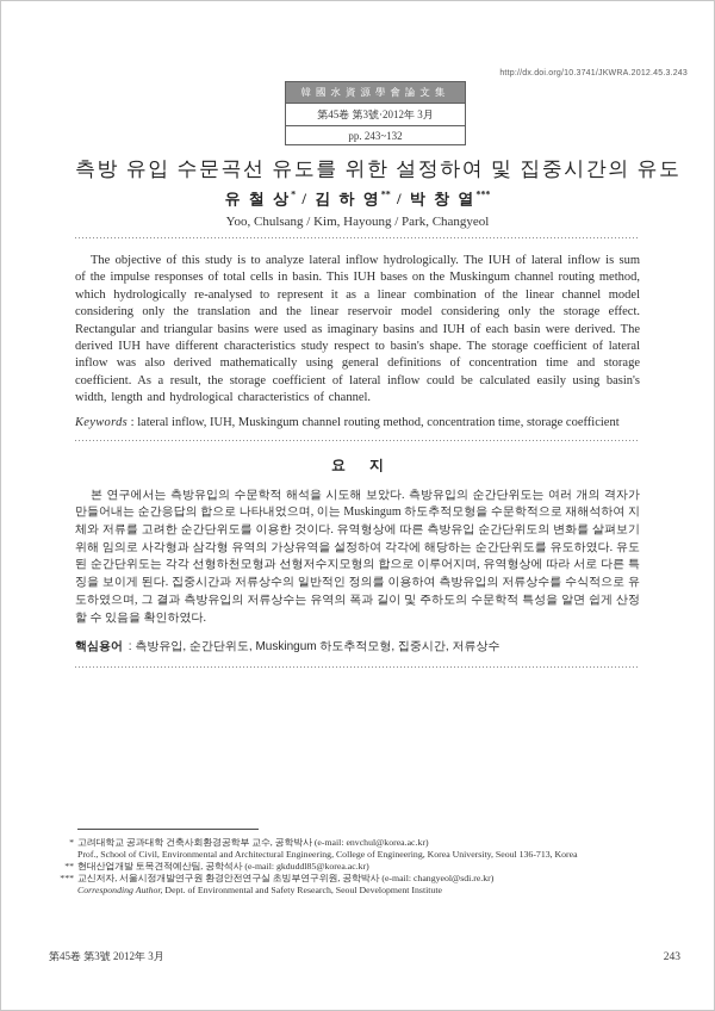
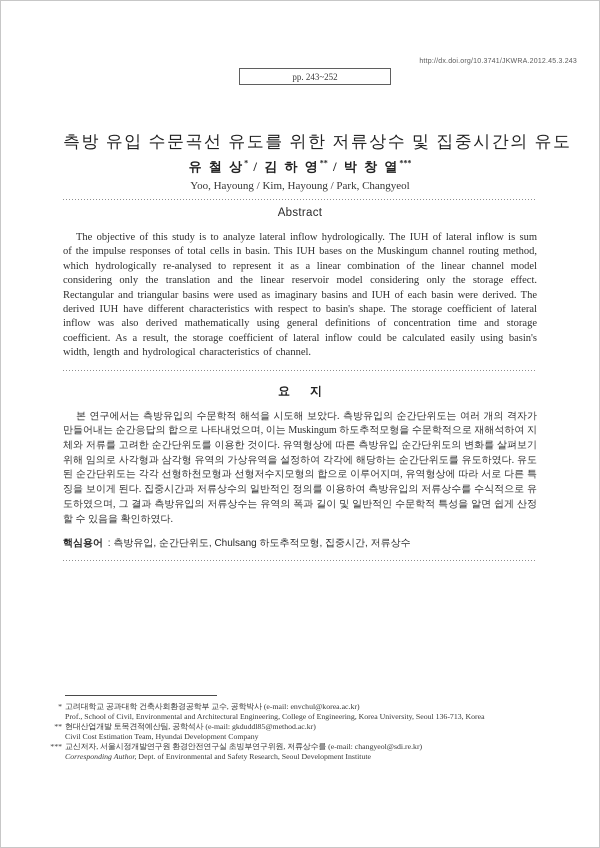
- 韓國水資源學會論文集
- 第45卷 第3號·2012年 3月
- pp. 243~132
+ pp. 243~252
- 측방 유입 수문곡선 유도를 위한 설정하여 및 집중시간의 유도
+ 측방 유입 수문곡선 유도를 위한 저류상수 및 집중시간의 유도
  유 철 상* / 김 하 영** / 박 창 열***
- Yoo, Chulsang / Kim, Hayoung / Park, Changyeol
+ Yoo, Hayoung / Kim, Hayoung / Park, Changyeol
+ Abstract
- The objective of this study is to analyze lateral inflow hydrologically. The IUH of lateral inflow is sum of the impulse responses of total cells in basin. This IUH bases on the Muskingum channel routing method, which hydrologically re-analysed to represent it as a linear combination of the linear channel model considering only the translation and the linear reservoir model considering only the storage effect. Rectangular and triangular basins were used as imaginary basins and IUH of each basin were derived. The derived IUH have different characteristics study respect to basin's shape. The storage coefficient of lateral inflow was also derived mathematically using general definitions of concentration time and storage coefficient. As a result, the storage coefficient of lateral inflow could be calculated easily using basin's width, length and hydrological characteristics of channel.
+ The objective of this study is to analyze lateral inflow hydrologically. The IUH of lateral inflow is sum of the impulse responses of total cells in basin. This IUH bases on the Muskingum channel routing method, which hydrologically re-analysed to represent it as a linear combination of the linear channel model considering only the translation and the linear reservoir model considering only the storage effect. Rectangular and triangular basins were used as imaginary basins and IUH of each basin were derived. The derived IUH have different characteristics with respect to basin's shape. The storage coefficient of lateral inflow was also derived mathematically using general definitions of concentration time and storage coefficient. As a result, the storage coefficient of lateral inflow could be calculated easily using basin's width, length and hydrological characteristics of channel.
- Keywords : lateral inflow, IUH, Muskingum channel routing method, concentration time, storage coefficient
  요 지
- 본 연구에서는 측방유입의 수문학적 해석을 시도해 보았다. 측방유입의 순간단위도는 여러 개의 격자가 만들어내는 순간응답의 합으로 나타내었으며, 이는 Muskingum 하도추적모형을 수문학적으로 재해석하여 지체와 저류를 고려한 순간단위도를 이용한 것이다. 유역형상에 따른 측방유입 순간단위도의 변화를 살펴보기 위해 임의로 사각형과 삼각형 유역의 가상유역을 설정하여 각각에 해당하는 순간단위도를 유도하였다. 유도된 순간단위도는 각각 선형하천모형과 선형저수지모형의 합으로 이루어지며, 유역형상에 따라 서로 다른 특징을 보이게 된다. 집중시간과 저류상수의 일반적인 정의를 이용하여 측방유입의 저류상수를 수식적으로 유도하였으며, 그 결과 측방유입의 저류상수는 유역의 폭과 길이 및 주하도의 수문학적 특성을 알면 쉽게 산정할 수 있음을 확인하였다.
+ 본 연구에서는 측방유입의 수문학적 해석을 시도해 보았다. 측방유입의 순간단위도는 여러 개의 격자가 만들어내는 순간응답의 합으로 나타내었으며, 이는 Muskingum 하도추적모형을 수문학적으로 재해석하여 지체와 저류를 고려한 순간단위도를 이용한 것이다. 유역형상에 따른 측방유입 순간단위도의 변화를 살펴보기 위해 임의로 사각형과 삼각형 유역의 가상유역을 설정하여 각각에 해당하는 순간단위도를 유도하였다. 유도된 순간단위도는 각각 선형하천모형과 선형저수지모형의 합으로 이루어지며, 유역형상에 따라 서로 다른 특징을 보이게 된다. 집중시간과 저류상수의 일반적인 정의를 이용하여 측방유입의 저류상수를 수식적으로 유도하였으며, 그 결과 측방유입의 저류상수는 유역의 폭과 길이 및 일반적인 수문학적 특성을 알면 쉽게 산정할 수 있음을 확인하였다.
- 핵심용어 : 측방유입, 순간단위도, Muskingum 하도추적모형, 집중시간, 저류상수
+ 핵심용어 : 측방유입, 순간단위도, Chulsang 하도추적모형, 집중시간, 저류상수
  *
  고려대학교 공과대학 건축사회환경공학부 교수, 공학박사 (e-mail: envchul@korea.ac.kr)
  Prof., School of Civil, Environmental and Architectural Engineering, College of Engineering, Korea University, Seoul 136-713, Korea
  **
- 현대산업개발 토목견적예산팀, 공학석사 (e-mail: gkduddl85@korea.ac.kr)
+ 현대산업개발 토목견적예산팀, 공학석사 (e-mail: gkduddl85@method.ac.kr)
+ Civil Cost Estimation Team, Hyundai Development Company
  ***
- 교신저자, 서울시정개발연구원 환경안전연구실 초빙부연구위원, 공학박사 (e-mail: changyeol@sdi.re.kr)
+ 교신저자, 서울시정개발연구원 환경안전연구실 초빙부연구위원, 저류상수를 (e-mail: changyeol@sdi.re.kr)
  Corresponding Author, Dept. of Environmental and Safety Research, Seoul Development Institute
- 第45卷 第3號 2012年 3月
- 243
